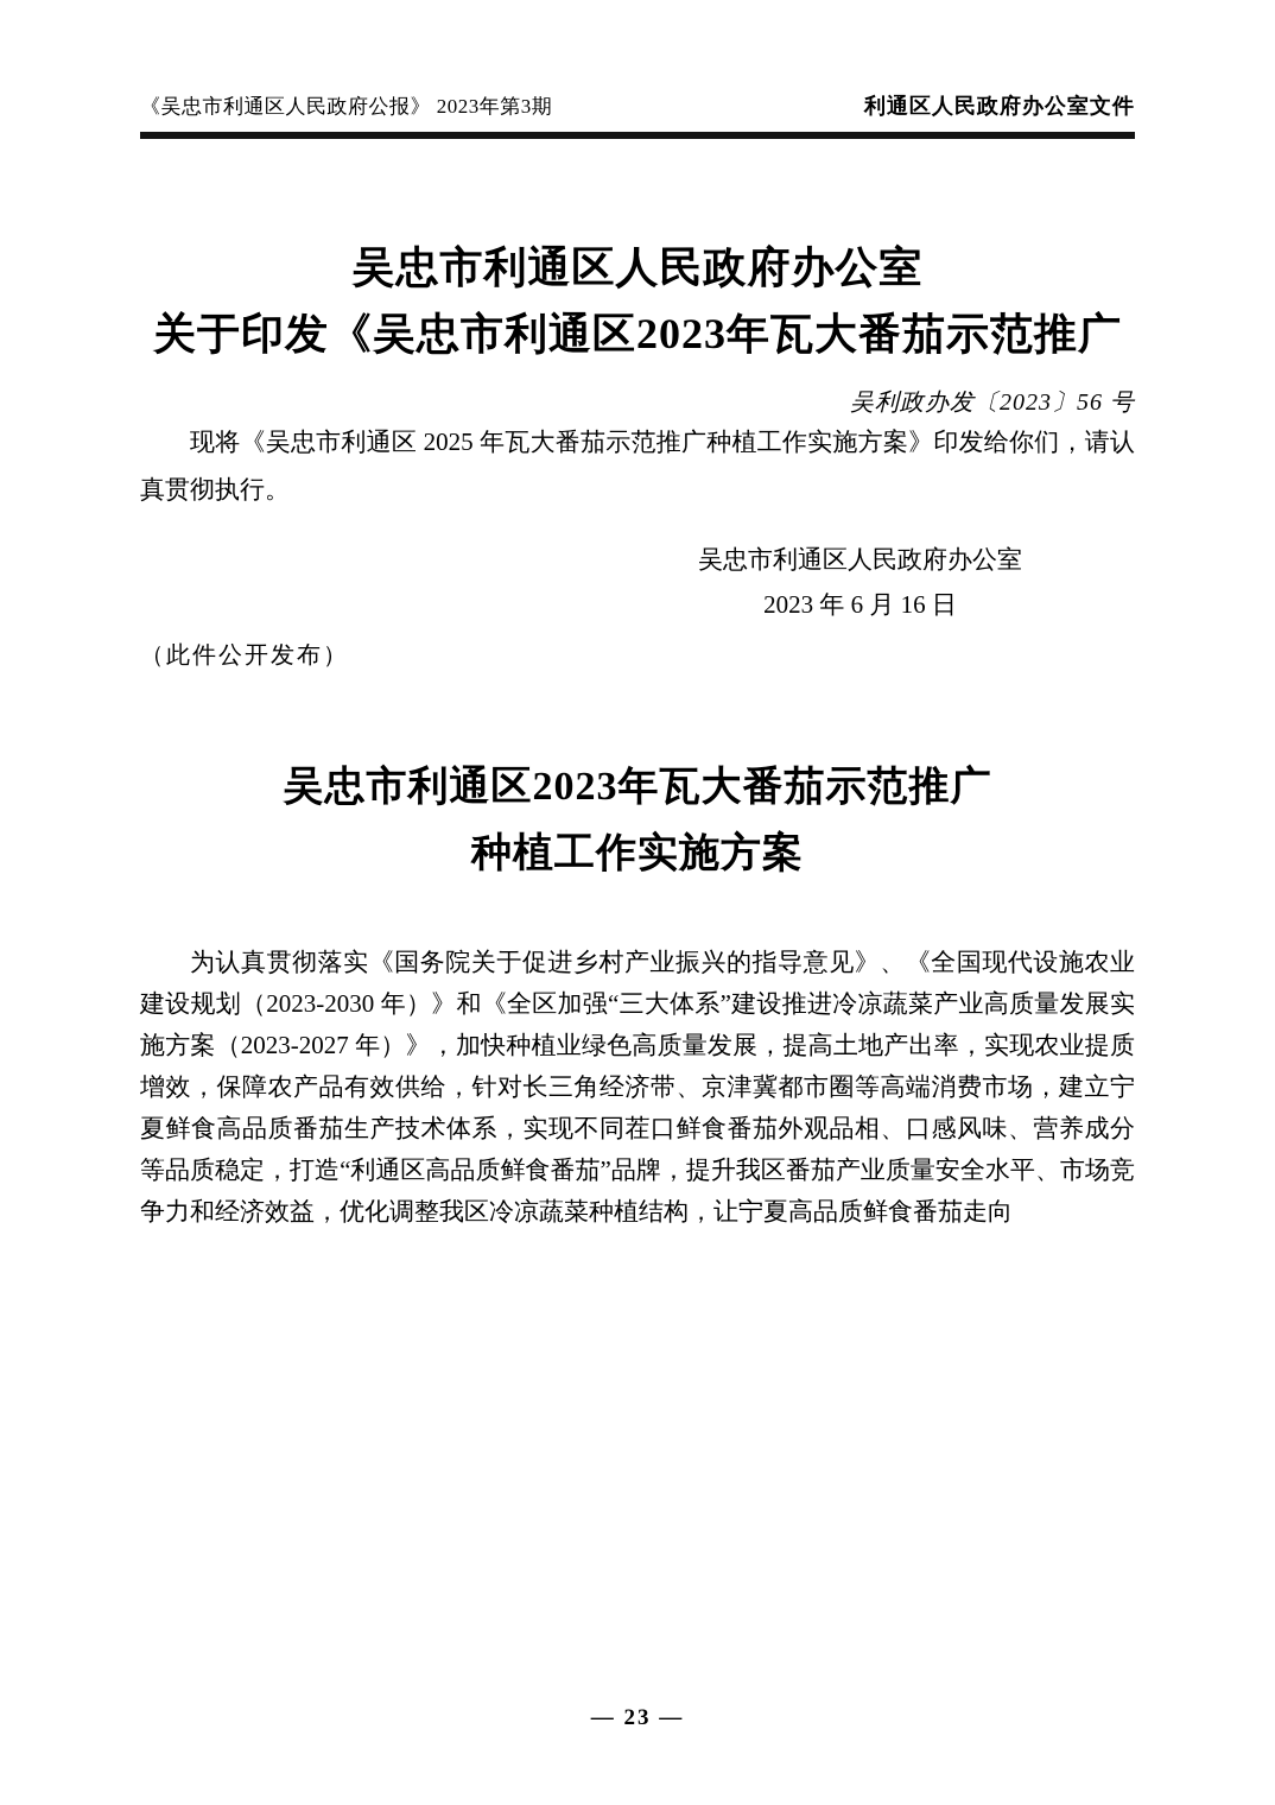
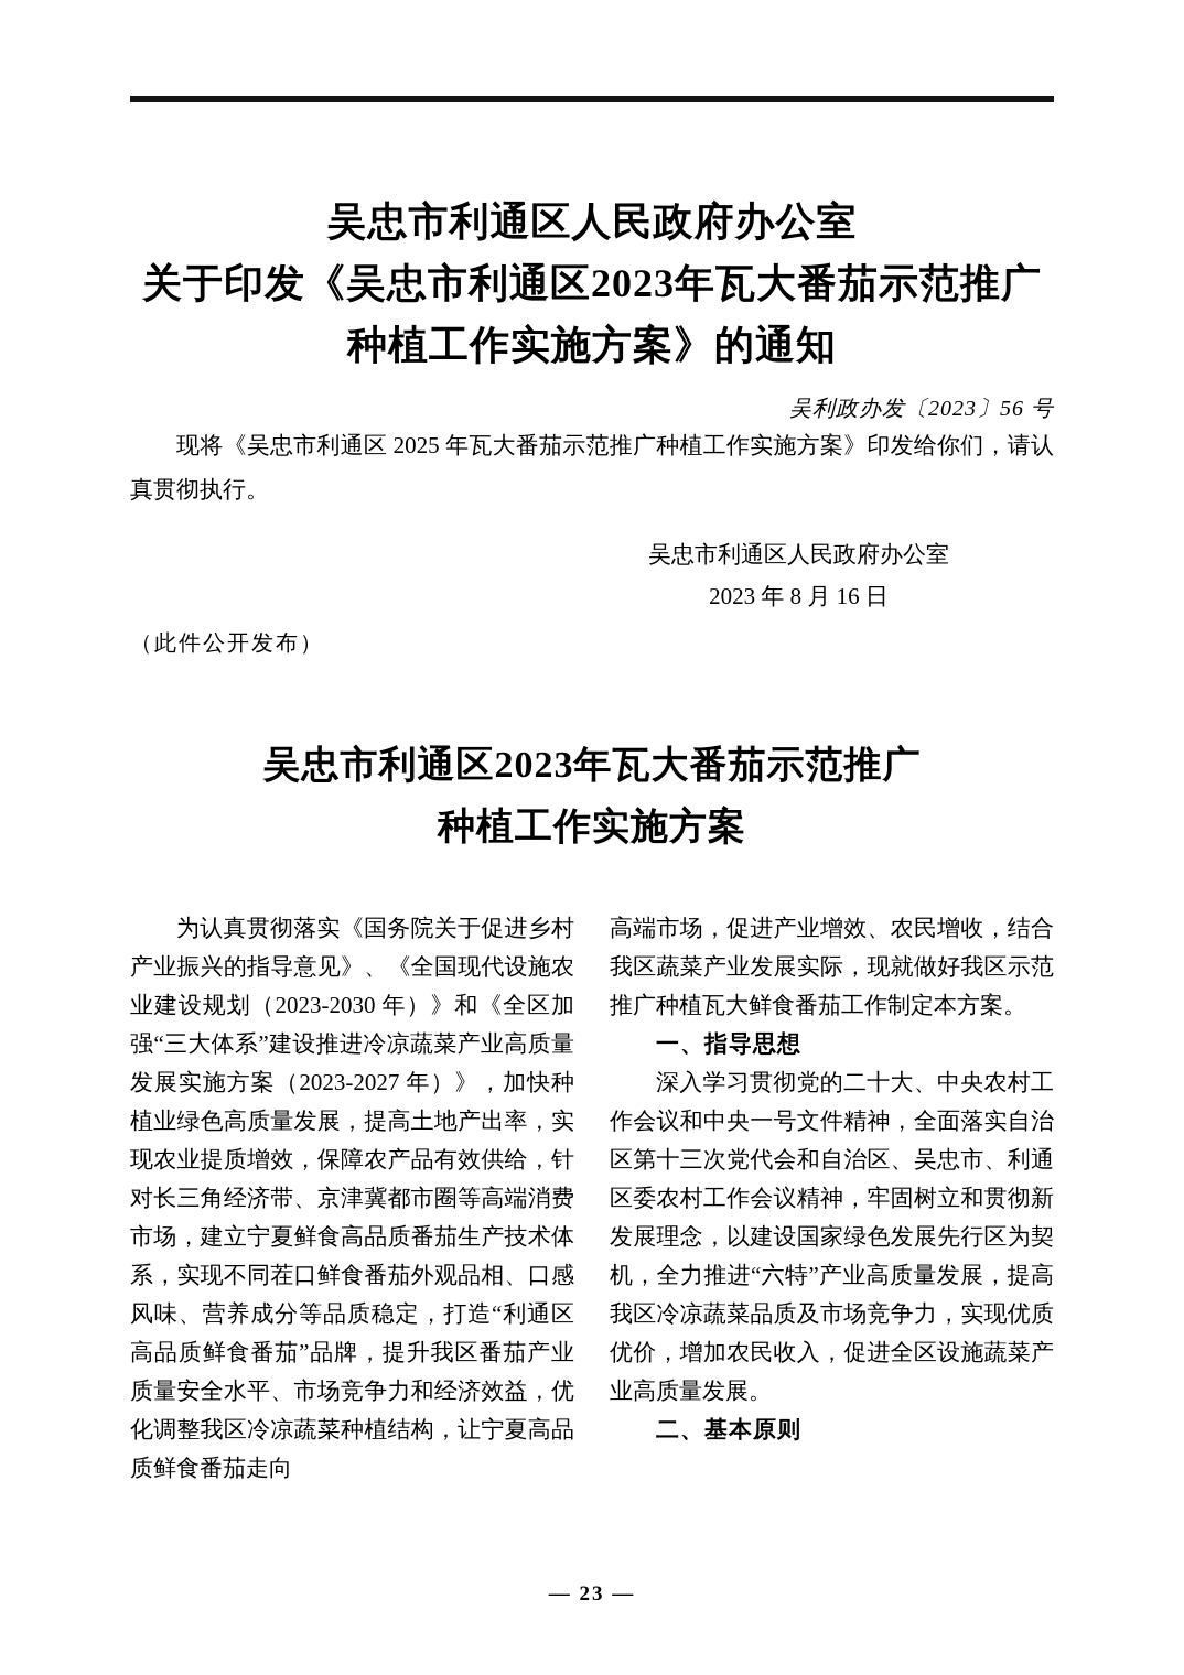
- 《吴忠市利通区人民政府公报》 2023年第3期
- 利通区人民政府办公室文件
  吴忠市利通区人民政府办公室
  关于印发《吴忠市利通区2023年瓦大番茄示范推广
+ 种植工作实施方案》的通知
  吴利政办发〔2023〕56 号
  现将《吴忠市利通区 2025 年瓦大番茄示范推广种植工作实施方案》印发给你们，请认真贯彻执行。
  吴忠市利通区人民政府办公室
- 2023 年 6 月 16 日
+ 2023 年 8 月 16 日
  （此件公开发布）
  吴忠市利通区2023年瓦大番茄示范推广
  种植工作实施方案
  为认真贯彻落实《国务院关于促进乡村产业振兴的指导意见》、《全国现代设施农业建设规划（2023-2030 年）》和《全区加强“三大体系”建设推进冷凉蔬菜产业高质量发展实施方案（2023-2027 年）》，加快种植业绿色高质量发展，提高土地产出率，实现农业提质增效，保障农产品有效供给，针对长三角经济带、京津冀都市圈等高端消费市场，建立宁夏鲜食高品质番茄生产技术体系，实现不同茬口鲜食番茄外观品相、口感风味、营养成分等品质稳定，打造“利通区高品质鲜食番茄”品牌，提升我区番茄产业质量安全水平、市场竞争力和经济效益，优化调整我区冷凉蔬菜种植结构，让宁夏高品质鲜食番茄走向
+ 高端市场，促进产业增效、农民增收，结合我区蔬菜产业发展实际，现就做好我区示范推广种植瓦大鲜食番茄工作制定本方案。
+ 一、指导思想
+ 深入学习贯彻党的二十大、中央农村工作会议和中央一号文件精神，全面落实自治区第十三次党代会和自治区、吴忠市、利通区委农村工作会议精神，牢固树立和贯彻新发展理念，以建设国家绿色发展先行区为契机，全力推进“六特”产业高质量发展，提高我区冷凉蔬菜品质及市场竞争力，实现优质优价，增加农民收入，促进全区设施蔬菜产业高质量发展。
+ 二、基本原则
  — 23 —
